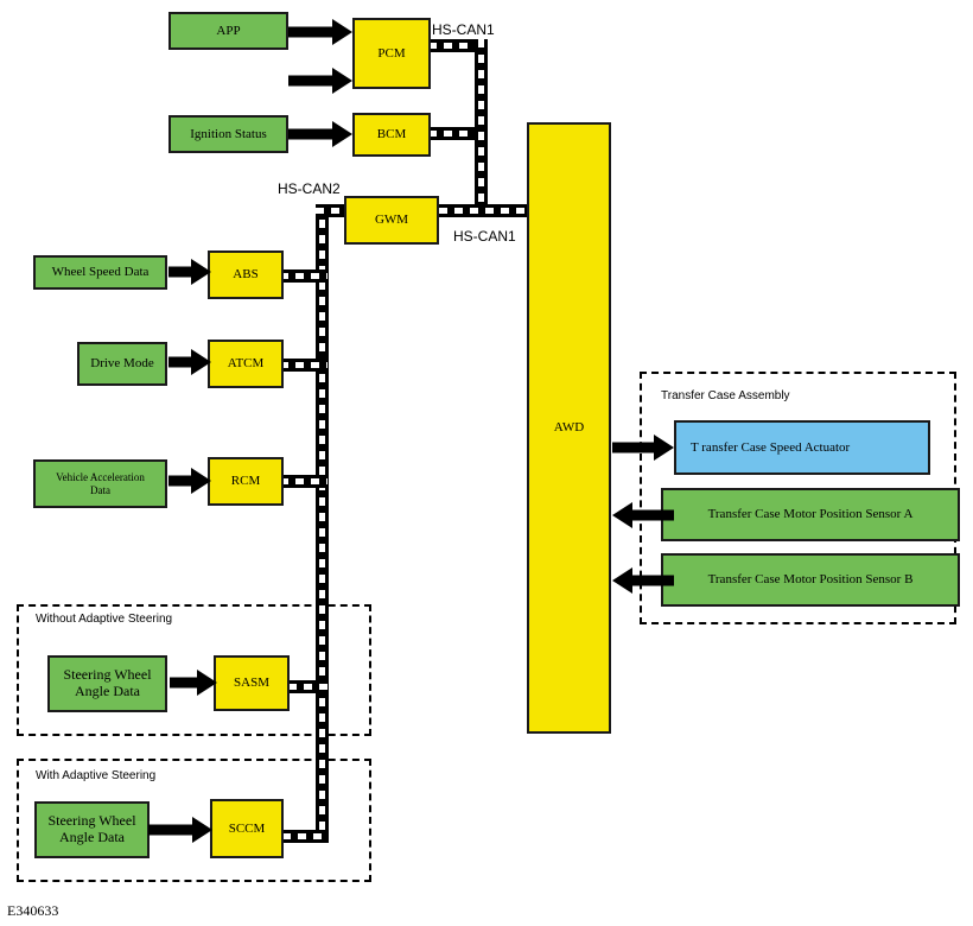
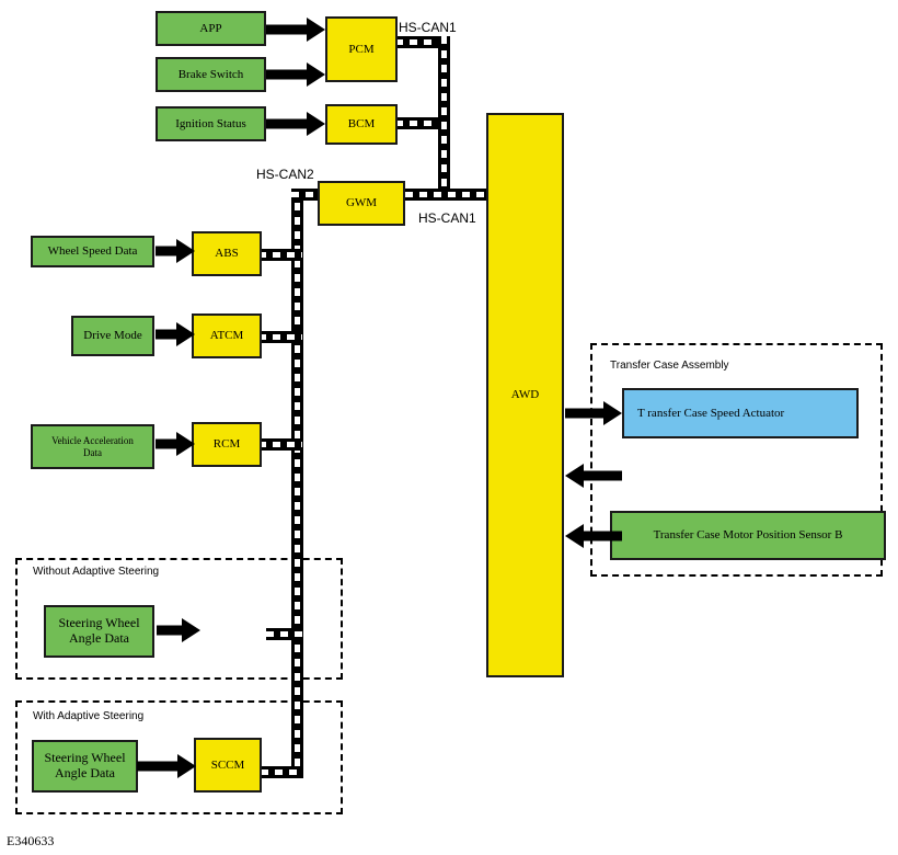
  Without Adaptive Steering
  With Adaptive Steering
  Transfer Case Assembly
  HS-CAN1
  HS-CAN1
  HS-CAN2
  APP
+ Brake Switch
  Ignition Status
  PCM
  BCM
  GWM
  AWD
  Wheel Speed Data
  ABS
  Drive Mode
  ATCM
  Vehicle Acceleration
  Data
  RCM
  Steering Wheel
  Angle Data
- SASM
  Steering Wheel
  Angle Data
  SCCM
  T ransfer Case Speed Actuator
- Transfer Case Motor Position Sensor A
  Transfer Case Motor Position Sensor B
  E340633
